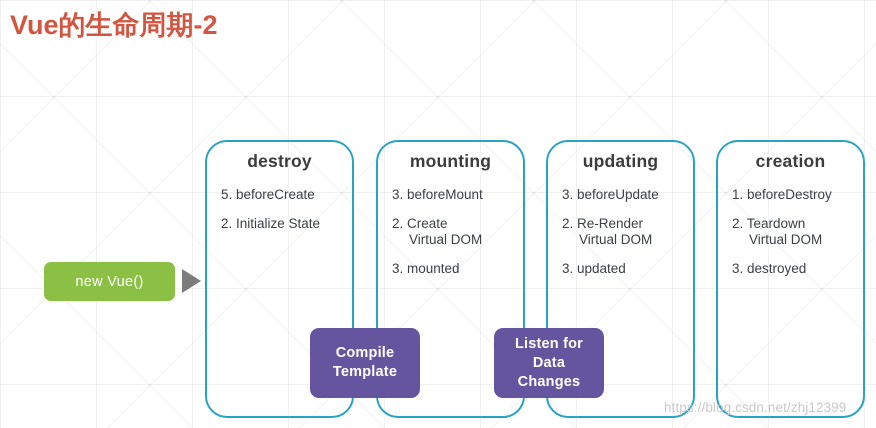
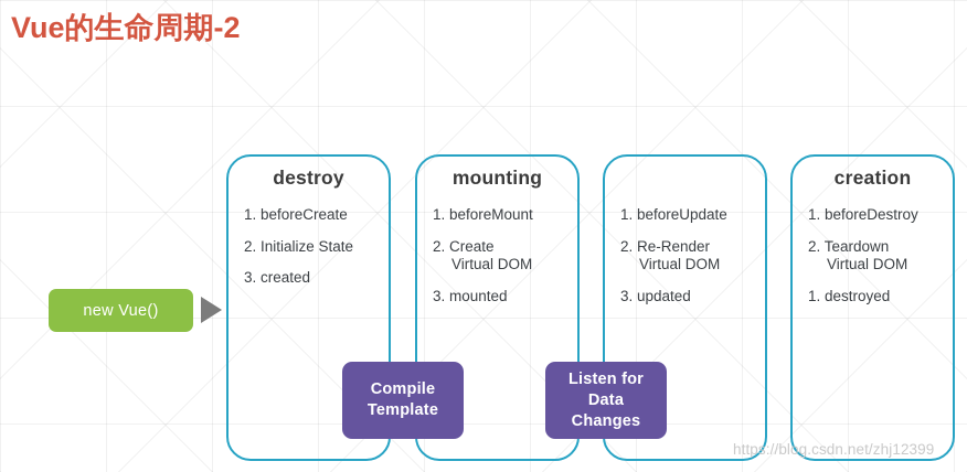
  Vue的生命周期-2
  new Vue()
  destroy
- 5. beforeCreate
+ 1. beforeCreate
  2. Initialize State
+ 3. created
  mounting
- 3. beforeMount
+ 1. beforeMount
  2. Create
  Virtual DOM
  3. mounted
- updating
- 3. beforeUpdate
+ 1. beforeUpdate
  2. Re-Render
  Virtual DOM
  3. updated
  creation
  1. beforeDestroy
  2. Teardown
  Virtual DOM
- 3. destroyed
+ 1. destroyed
  Compile
  Template
  Listen for
  Data
  Changes
  https://blog.csdn.net/zhj12399
